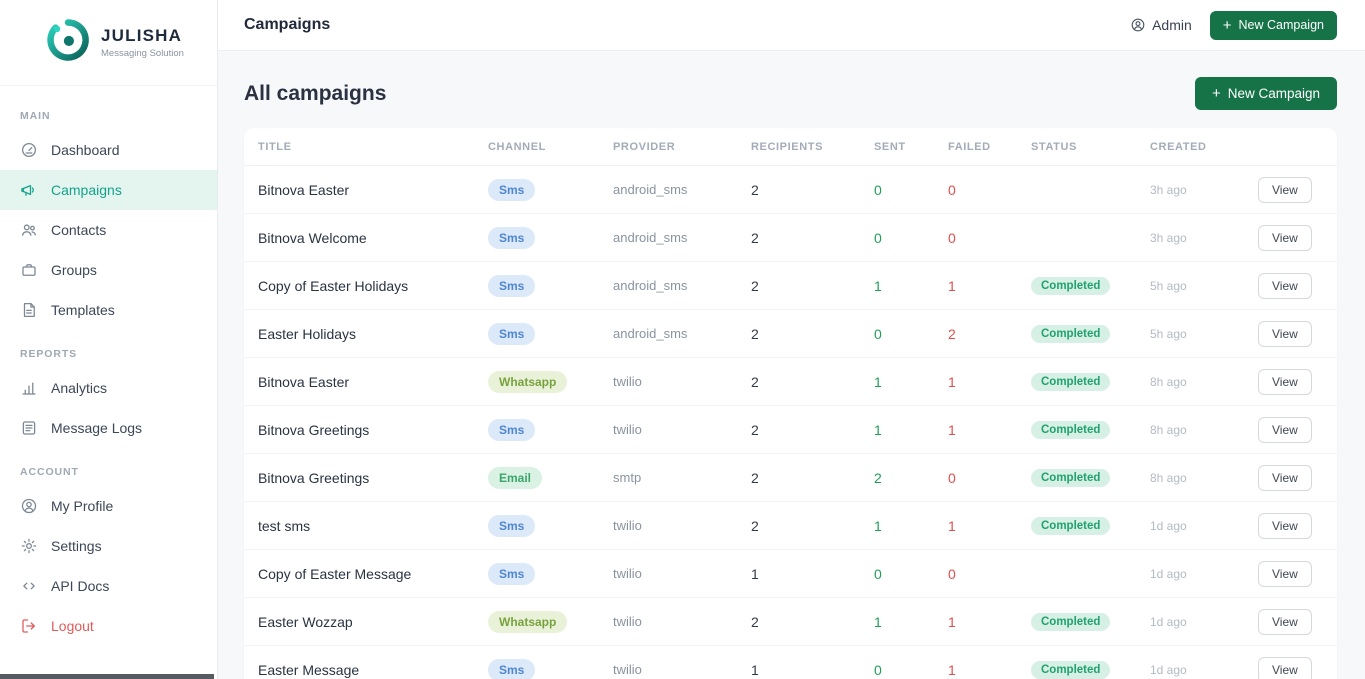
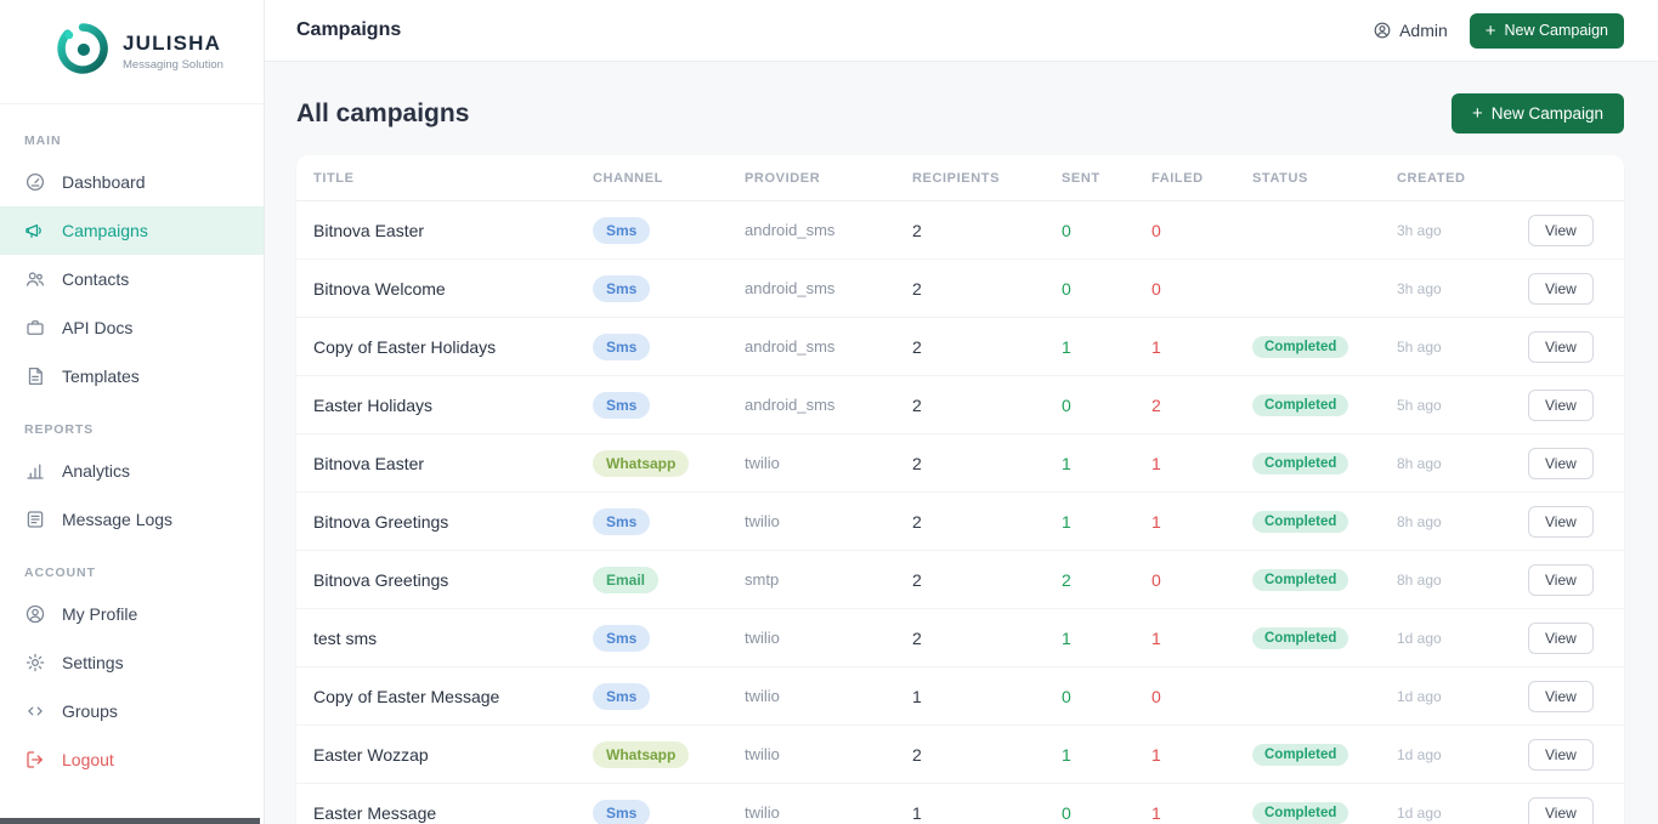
  JULISHA
  Messaging Solution
  MAIN
  Dashboard
  Campaigns
  Contacts
- Groups
+ API Docs
  Templates
  REPORTS
  Analytics
  Message Logs
  ACCOUNT
  My Profile
  Settings
- API Docs
+ Groups
  Logout
  Campaigns
  Admin
  +
  New Campaign
  All campaigns
  +
  New Campaign
  TITLE
  CHANNEL
  PROVIDER
  RECIPIENTS
  SENT
  FAILED
  STATUS
  CREATED
  Bitnova Easter
  Sms
  android_sms
  2
  0
  0
  3h ago
  View
  Bitnova Welcome
  Sms
  android_sms
  2
  0
  0
  3h ago
  View
  Copy of Easter Holidays
  Sms
  android_sms
  2
  1
  1
  Completed
  5h ago
  View
  Easter Holidays
  Sms
  android_sms
  2
  0
  2
  Completed
  5h ago
  View
  Bitnova Easter
  Whatsapp
  twilio
  2
  1
  1
  Completed
  8h ago
  View
  Bitnova Greetings
  Sms
  twilio
  2
  1
  1
  Completed
  8h ago
  View
  Bitnova Greetings
  Email
  smtp
  2
  2
  0
  Completed
  8h ago
  View
  test sms
  Sms
  twilio
  2
  1
  1
  Completed
  1d ago
  View
  Copy of Easter Message
  Sms
  twilio
  1
  0
  0
  1d ago
  View
  Easter Wozzap
  Whatsapp
  twilio
  2
  1
  1
  Completed
  1d ago
  View
  Easter Message
  Sms
  twilio
  1
  0
  1
  Completed
  1d ago
  View
